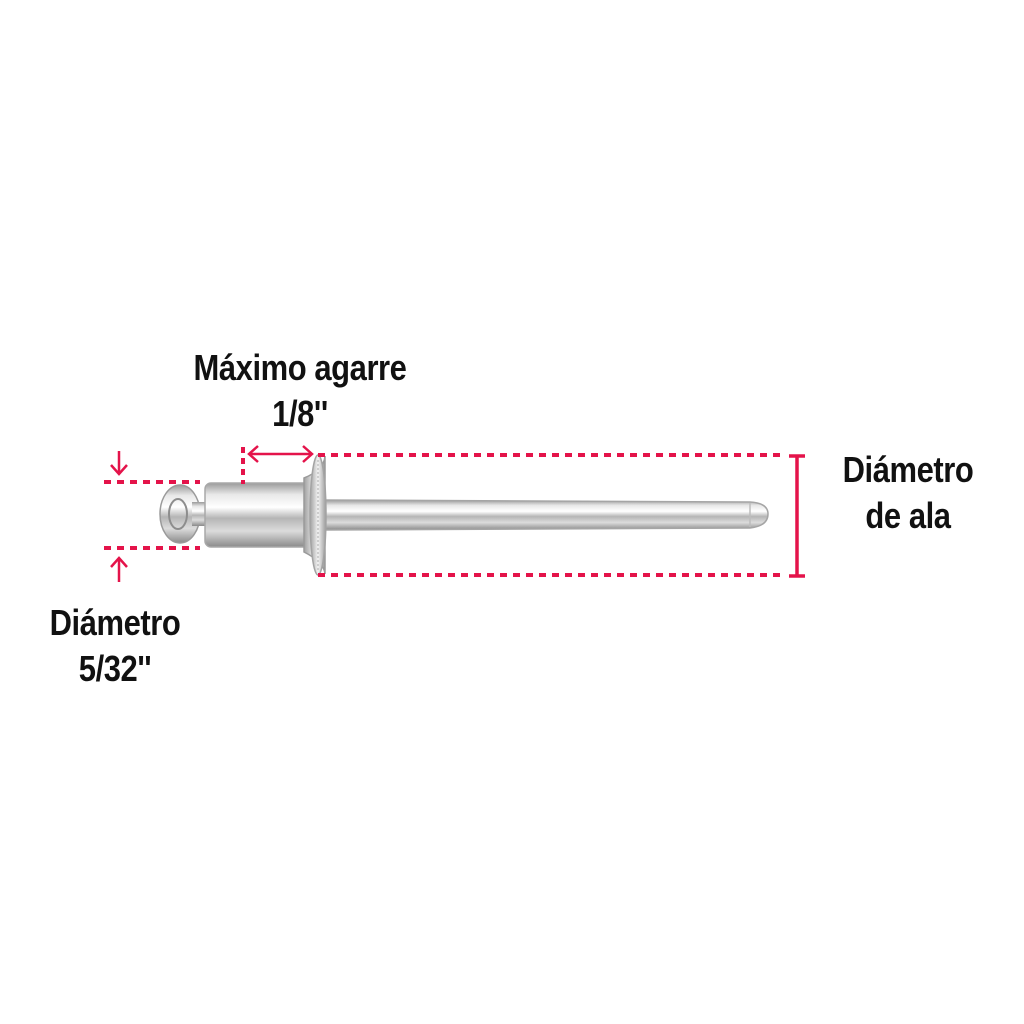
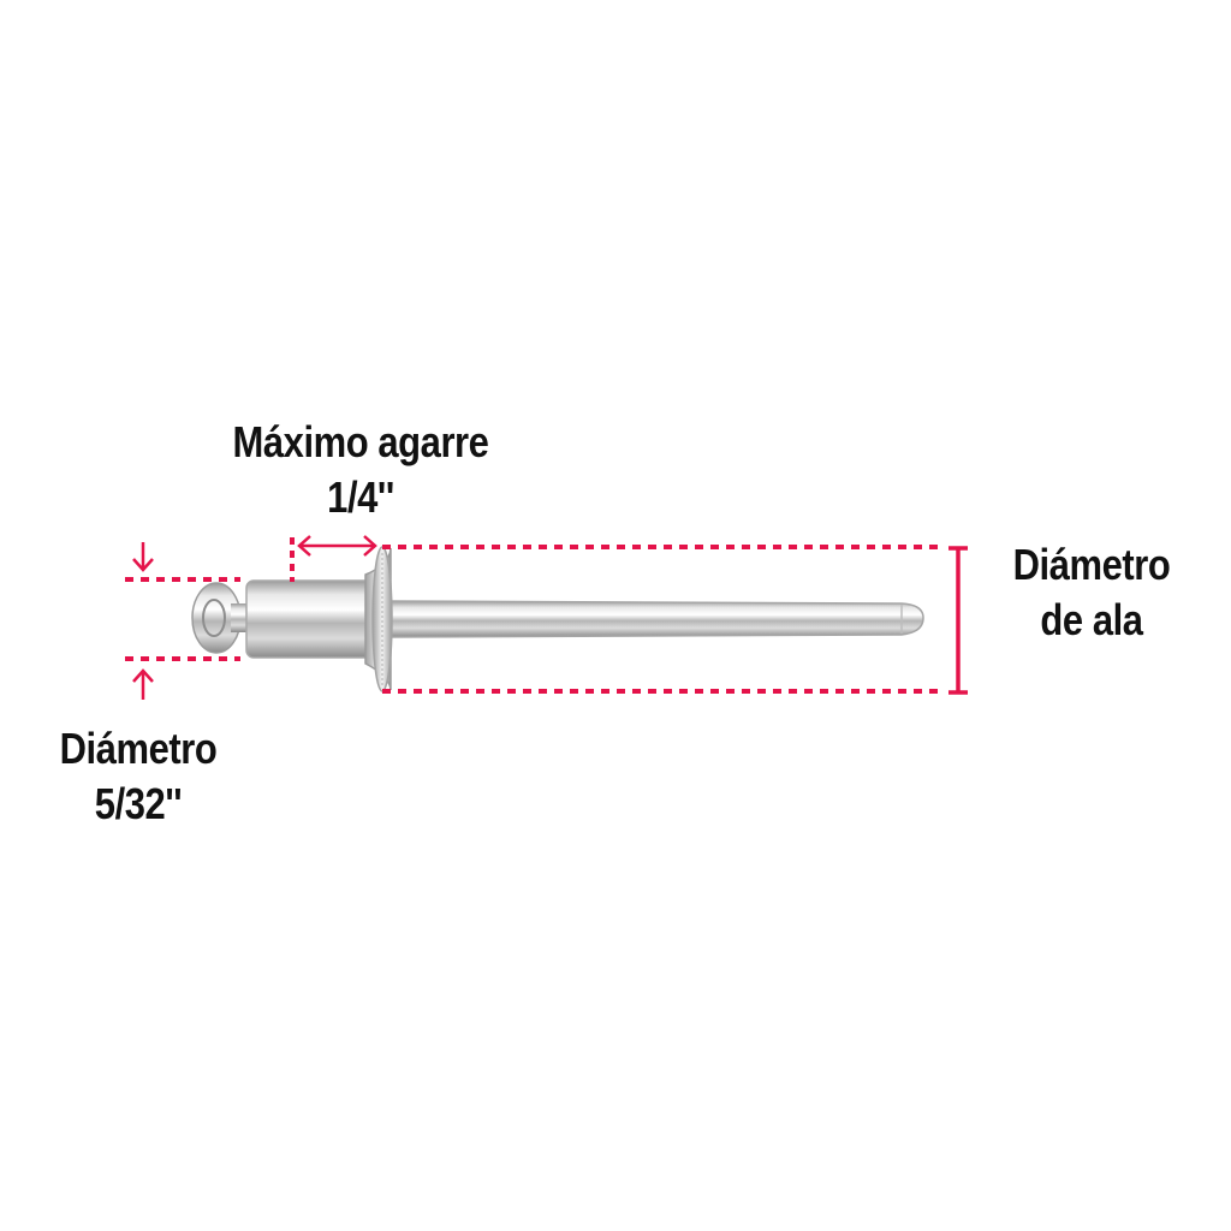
  Máximo agarre
- 1/8''
+ 1/4''
  Diámetro
  de ala
  Diámetro
  5/32''
